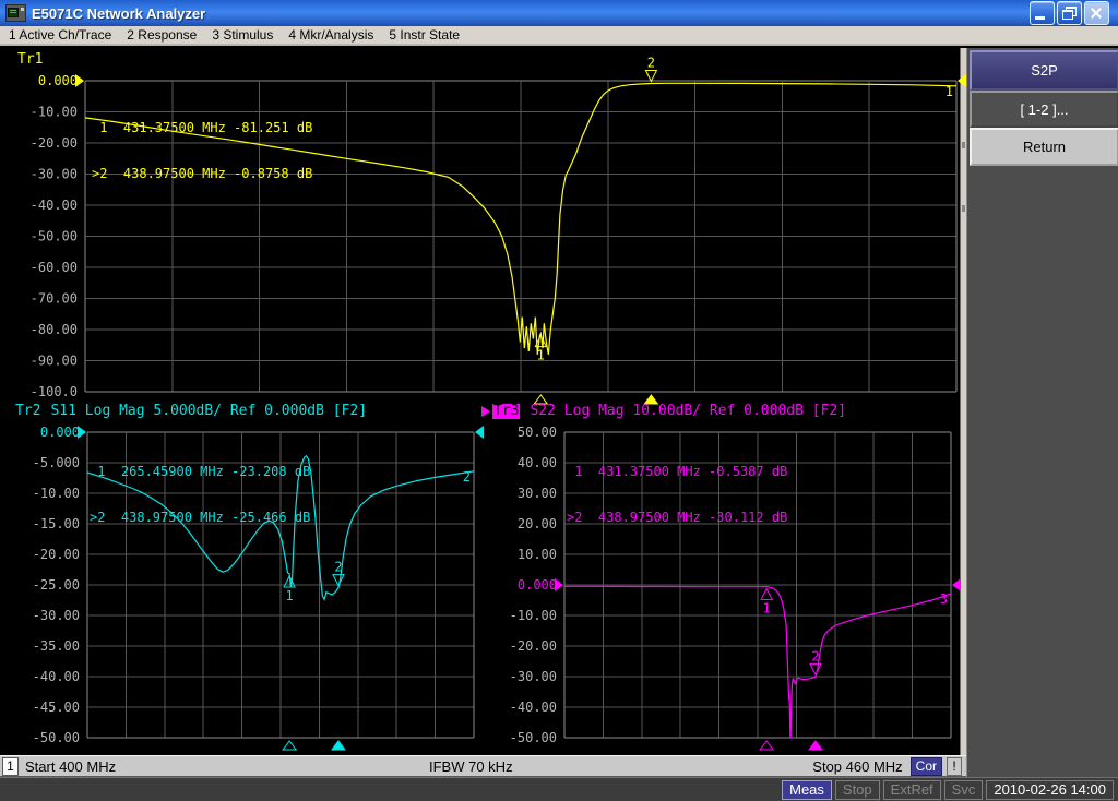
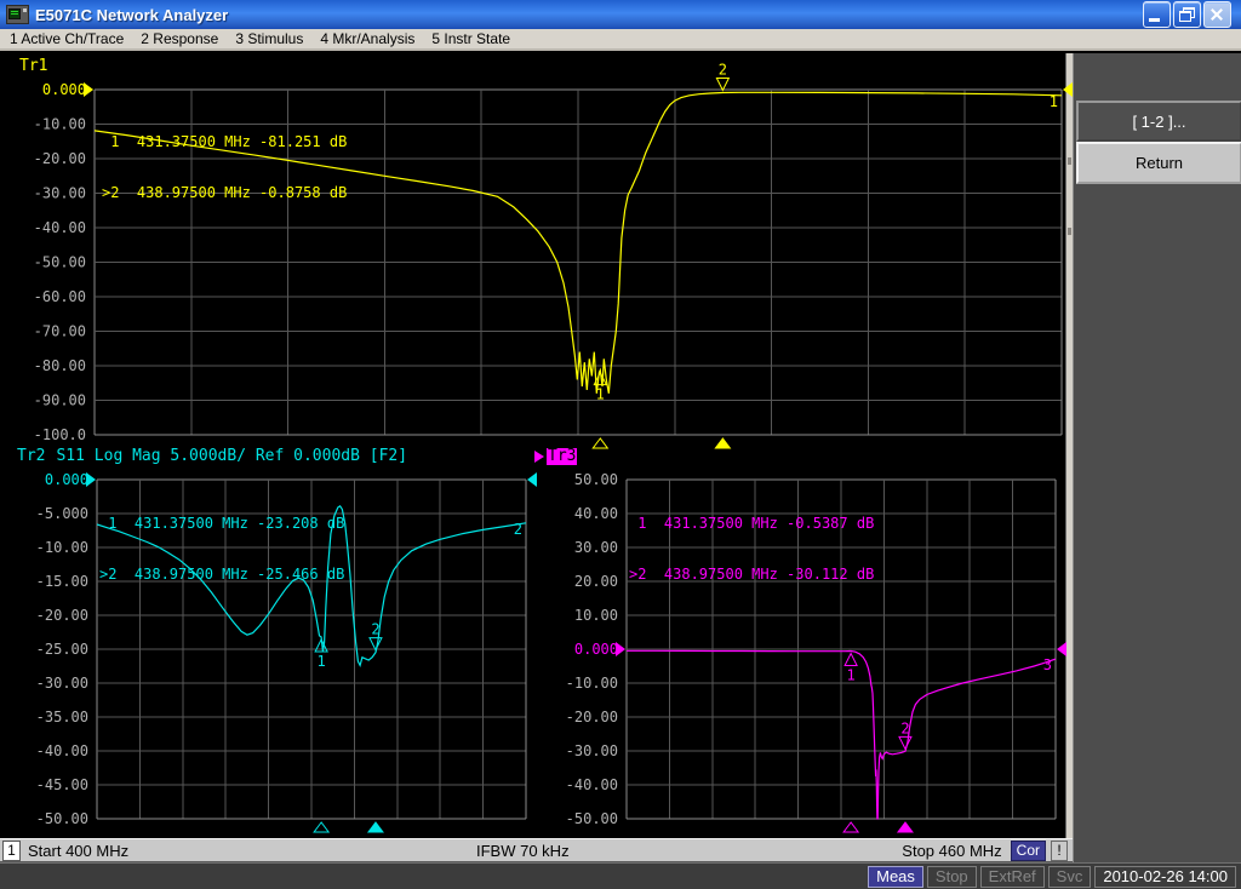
  E5071C Network Analyzer
  1 Active Ch/Trace
  2 Response
  3 Stimulus
  4 Mkr/Analysis
  5 Instr State
  Tr1
  Tr2
  S11 Log Mag 5.000dB/ Ref 0.000dB [F2]
  Tr3
- S22 Log Mag 10.00dB/ Ref 0.000dB [F2]
  1 431.37500 MHz -81.251 dB
  >2 438.97500 MHz -0.8758 dB
- 1 265.45900 MHz -23.208 dB
+ 1 431.37500 MHz -23.208 dB
  >2 438.97500 MHz -25.466 dB
  1 431.37500 MHz -0.5387 dB
  >2 438.97500 MHz -30.112 dB
- S2P
  [ 1-2 ]...
  Return
  1
  Start 400 MHz
  IFBW 70 kHz
  Stop 460 MHz
  Cor
  !
  Meas
  Stop
  ExtRef
  Svc
  2010-02-26 14:00
  0.000
  -10.00
  -20.00
  -30.00
  -40.00
  -50.00
  -60.00
  -70.00
  -80.00
  -90.00
  -100.0
  1
  2
  1
  0.000
  -5.000
  -10.00
  -15.00
  -20.00
  -25.00
  -30.00
  -35.00
  -40.00
  -45.00
  -50.00
  1
  2
  2
  50.00
  40.00
  30.00
  20.00
  10.00
  0.000
  -10.00
  -20.00
  -30.00
  -40.00
  -50.00
  1
  2
  3
